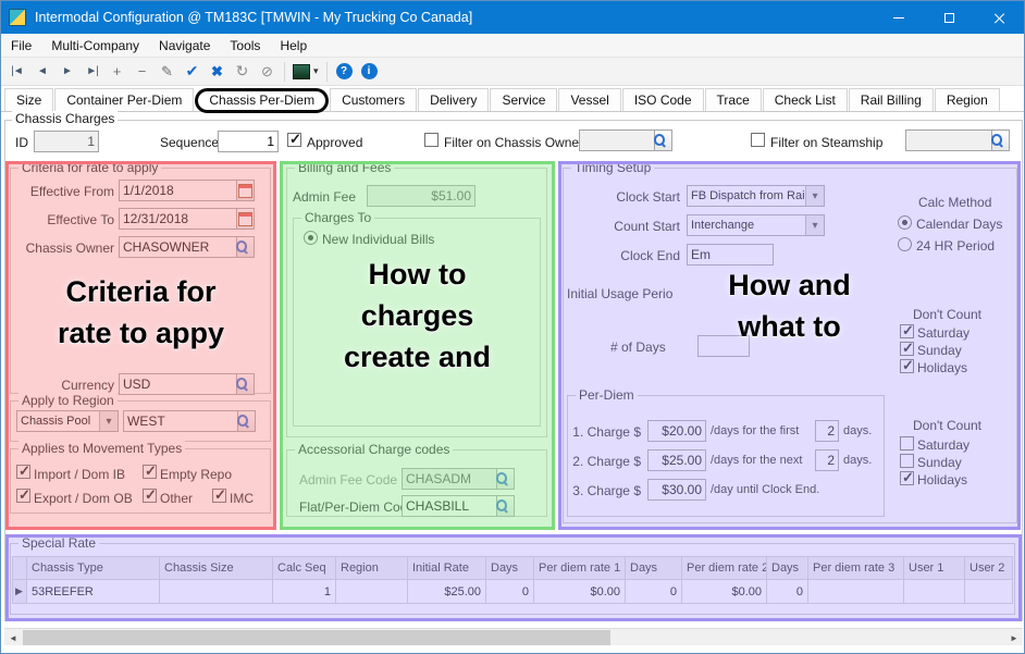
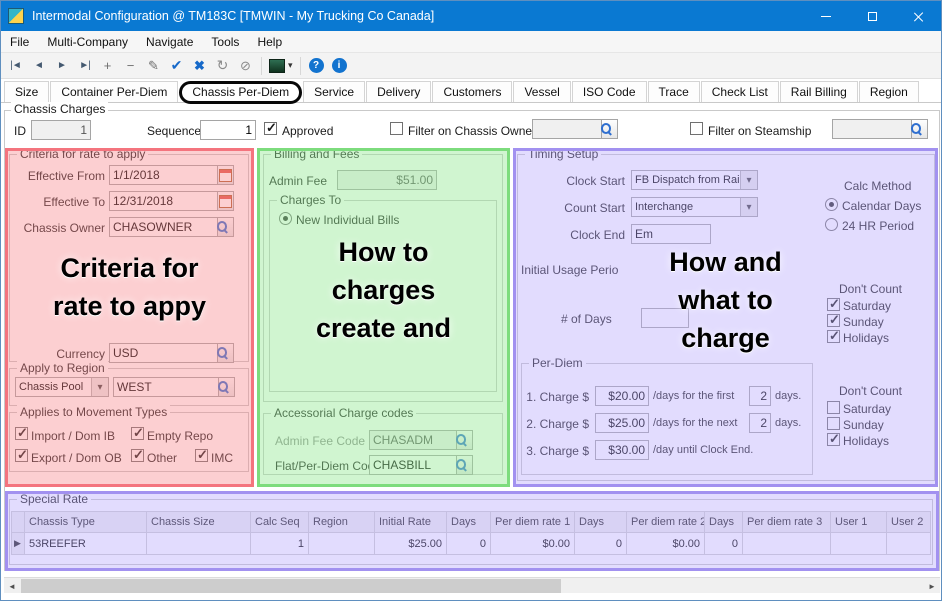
  Intermodal Configuration @ TM183C [TMWIN - My Trucking Co Canada]
  File
  Multi-Company
  Navigate
  Tools
  Help
  |◄
  ◄
  ►
  ►|
  +
  −
  ✎
  ✔
  ✖
  ↻
  ⊘
  ▾
  ?
  i
  Size
  Container Per-Diem
  Chassis Per-Diem
- Customers
+ Service
  Delivery
- Service
+ Customers
  Vessel
  ISO Code
  Trace
  Check List
  Rail Billing
  Region
  Chassis Charges
  ID
  1
  Sequence
  1
  Approved
  Filter on Chassis Owne
  Filter on Steamship
  Criteria for rate to apply
  Effective From
  1/1/2018
  Effective To
  12/31/2018
  Chassis Owner
  CHASOWNER
  Currency
  USD
  Apply to Region
  Chassis Pool
  WEST
  Applies to Movement Types
  Import / Dom IB
  Empty Repo
  Export / Dom OB
  Other
  IMC
  Billing and Fees
  Admin Fee
  $51.00
  Charges To
  New Individual Bills
  Accessorial Charge codes
  Admin Fee Code
  CHASADM
  Flat/Per-Diem Co
  CHASBILL
  Timing Setup
  Clock Start
  FB Dispatch from Rail Ya
  Count Start
  Interchange
  Clock End
  Em
  Calc Method
  Calendar Days
  24 HR Period
  Initial Usage Perio
  Don't Count
  Saturday
  Sunday
  Holidays
  # of Days
  Per-Diem
  1. Charge $
  $20.00
  /days for the first
  2
  days.
  2. Charge $
  $25.00
  /days for the next
  2
  days.
  3. Charge $
  $30.00
  /day until Clock End.
  Don't Count
  Saturday
  Sunday
  Holidays
  Special Rate
  Chassis Type
  Chassis Size
  Calc Seq
  Region
  Initial Rate
  Days
  Per diem rate 1
  Days
  Per diem rate 2
  Days
  Per diem rate 3
  User 1
  User 2
  ▶
  53REEFER
  1
  $25.00
  0
  $0.00
  0
  $0.00
  0
  Criteria for
  rate to appy
  How to
  charges
  create and
  How and
  what to
+ charge
  ◄
  ►
